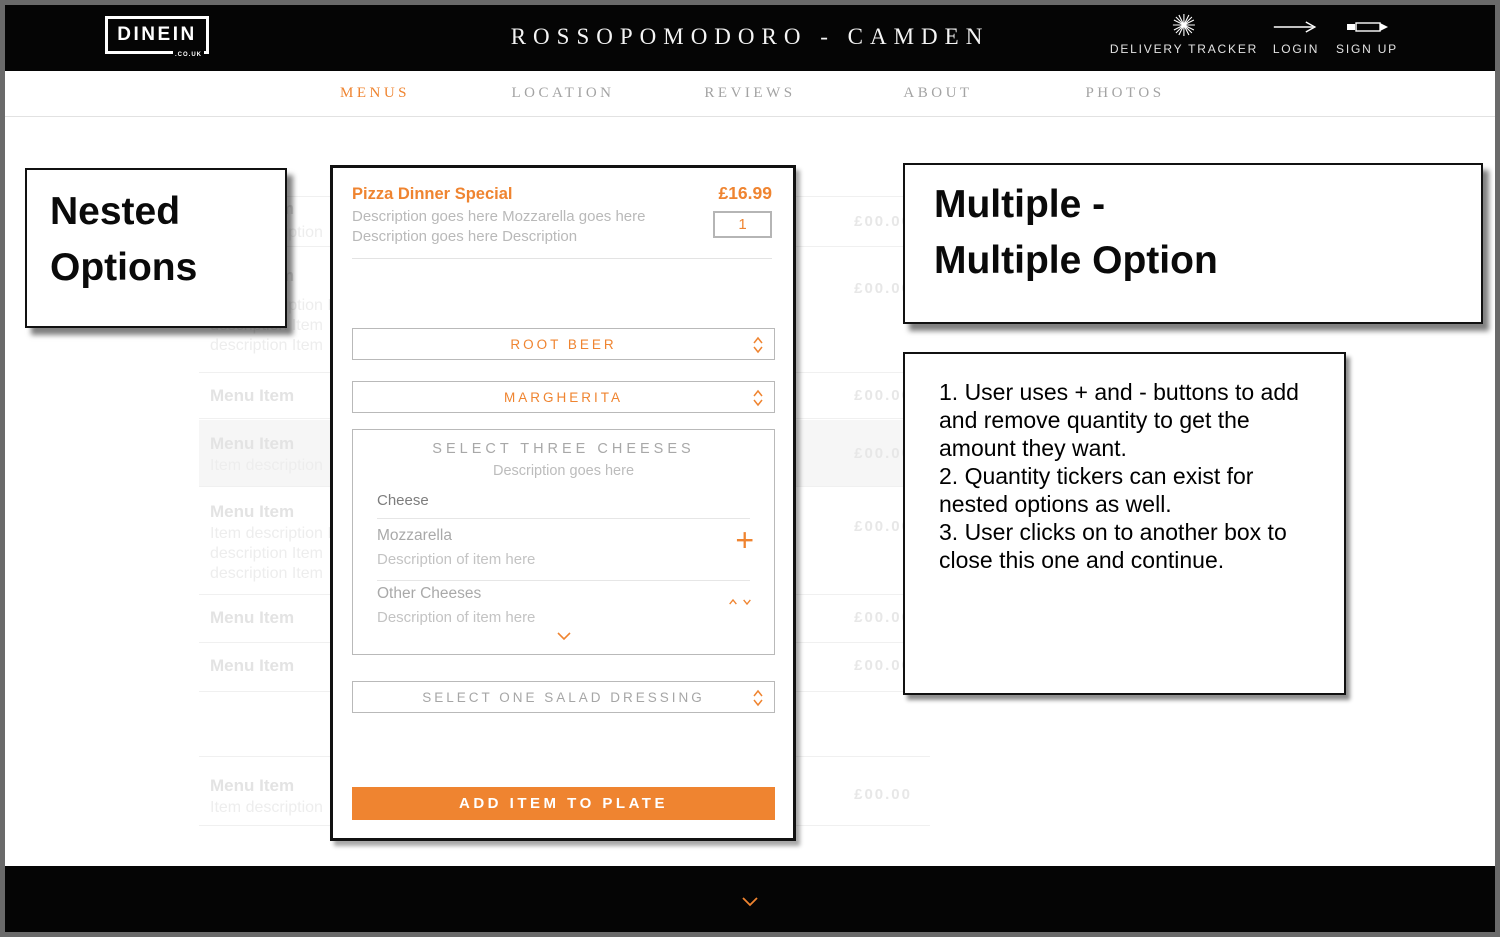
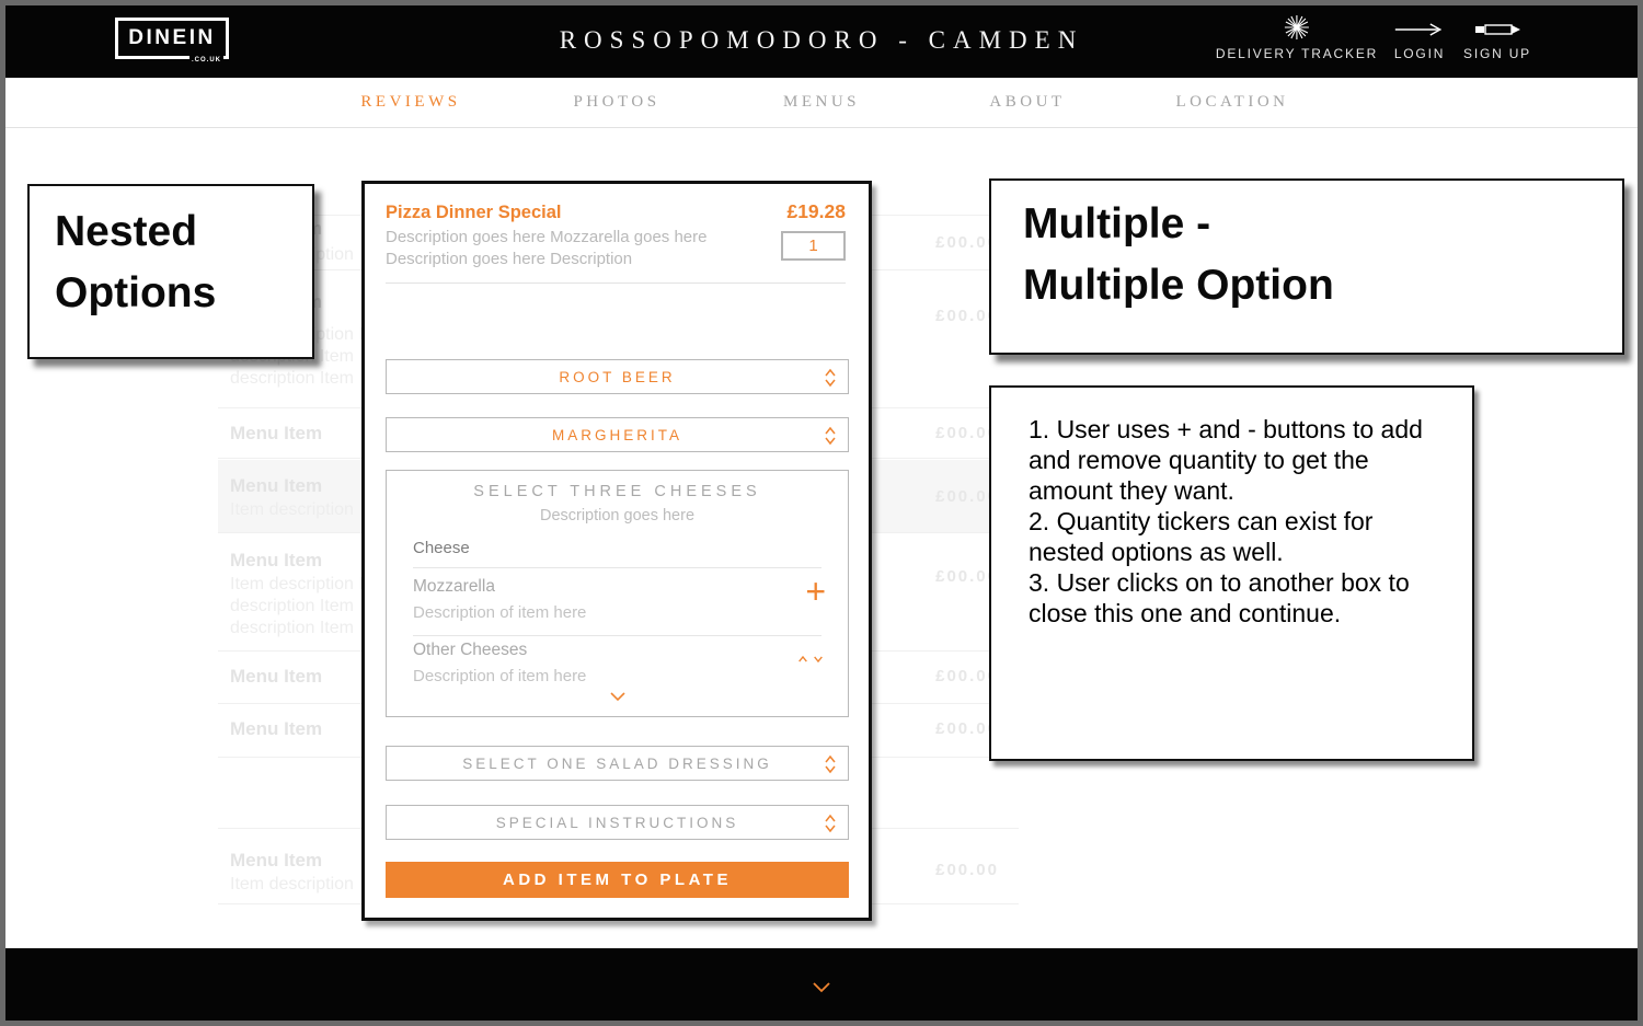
  £00.0
  £00.0
  Menu Item
  £00.0
  Menu Item
  £00.0
  Menu Item
  £00.0
  Menu Item
  £00.0
  Menu Item
  £00.00
  DINEIN
  ROSSOPOMODORO - CAMDEN
  DELIVERY TRACKER
  LOGIN
  SIGN UP
- MENUS
+ REVIEWS
- LOCATION
+ PHOTOS
- REVIEWS
+ MENUS
  ABOUT
- PHOTOS
+ LOCATION
  Pizza Dinner Special
  Description goes here Mozzarella goes here Description goes here Description
- £16.99
+ £19.28
  1
  ROOT BEER
  MARGHERITA
  SELECT THREE CHEESES
  Description goes here
  Cheese
  Mozzarella
  Description of item here
  +
  Other Cheeses
  Description of item here
  SELECT ONE SALAD DRESSING
+ SPECIAL INSTRUCTIONS
  ADD ITEM TO PLATE
  Nested
  Options
  Multiple -
  Multiple Option
  1. User uses + and - buttons to add and remove quantity to get the amount they want.
  2. Quantity tickers can exist for nested options as well.
  3. User clicks on to another box to close this one and continue.
